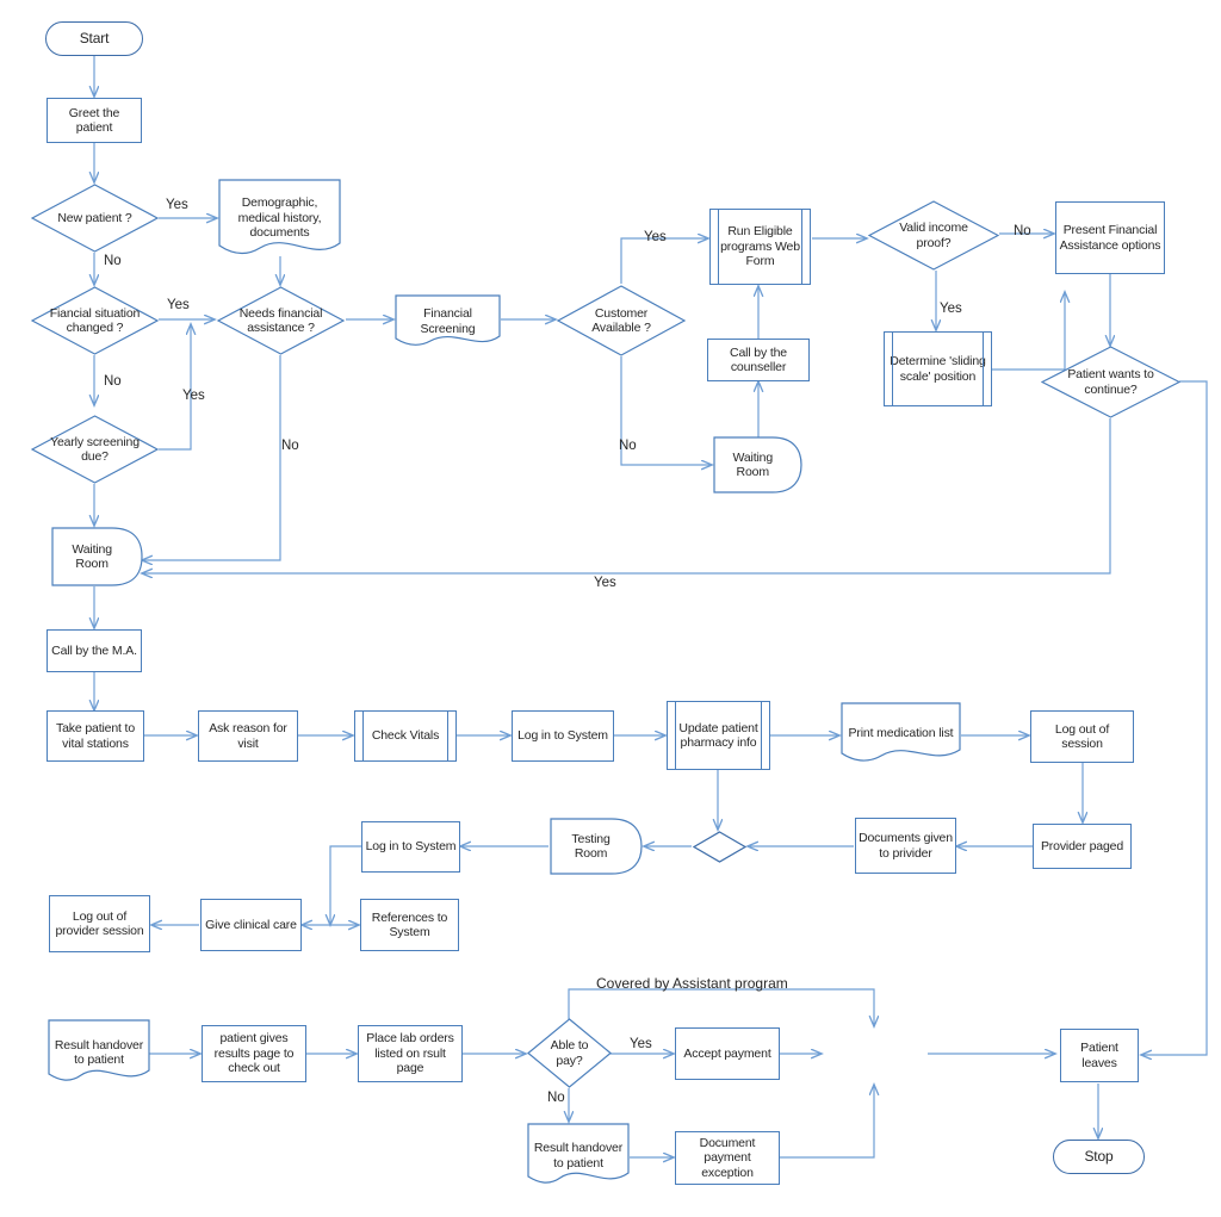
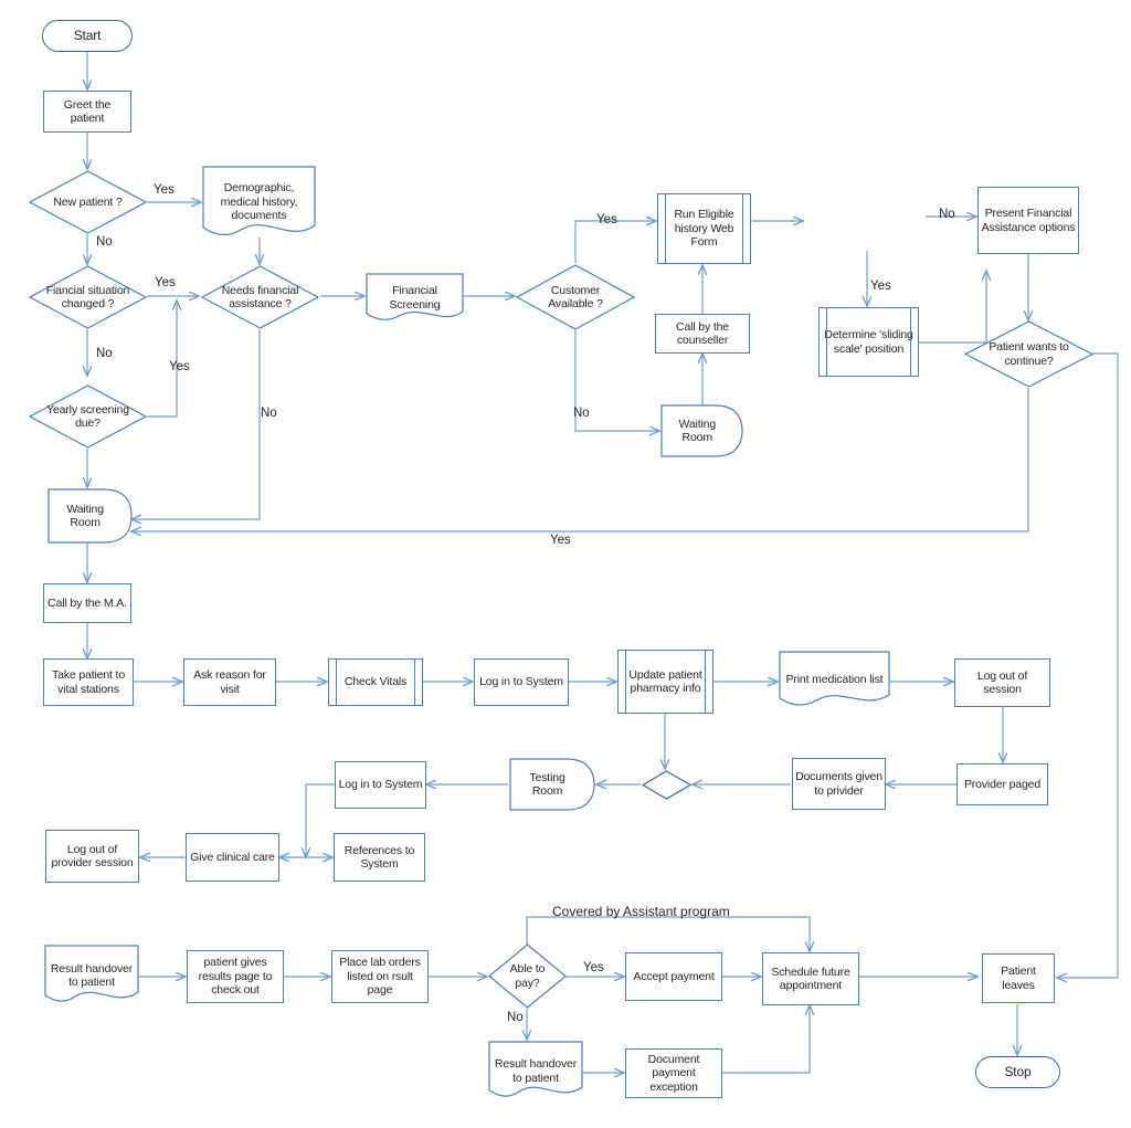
  Start
  Greet the patient
  New patient ?
  Demographic, medical history, documents
  Fiancial situation changed ?
  Yearly screening due?
  Needs financial assistance ?
  Financial Screening
  Customer Available ?
- Run Eligible programs Web Form
+ Run Eligible history Web Form
  Call by the counseller
  Waiting Room
- Valid income proof?
  Present Financial Assistance options
  Determine 'sliding scale' position
  Patient wants to continue?
  Waiting Room
  Call by the M.A.
  Take patient to vital stations
  Ask reason for visit
  Check Vitals
  Log in to System
  Update patient pharmacy info
  Print medication list
  Log out of session
  Provider paged
  Documents given to privider
  Testing Room
  Log in to System
  References to System
  Give clinical care
  Log out of provider session
  Result handover to patient
  patient gives results page to check out
  Place lab orders listed on rsult page
  Able to pay?
  Accept payment
+ Schedule future appointment
  Result handover to patient
  Document payment exception
  Patient leaves
  Stop
  Yes
  No
  Yes
  No
  Yes
  No
  Yes
  No
  No
  Yes
  Yes
  Covered by Assistant program
  Yes
  No
